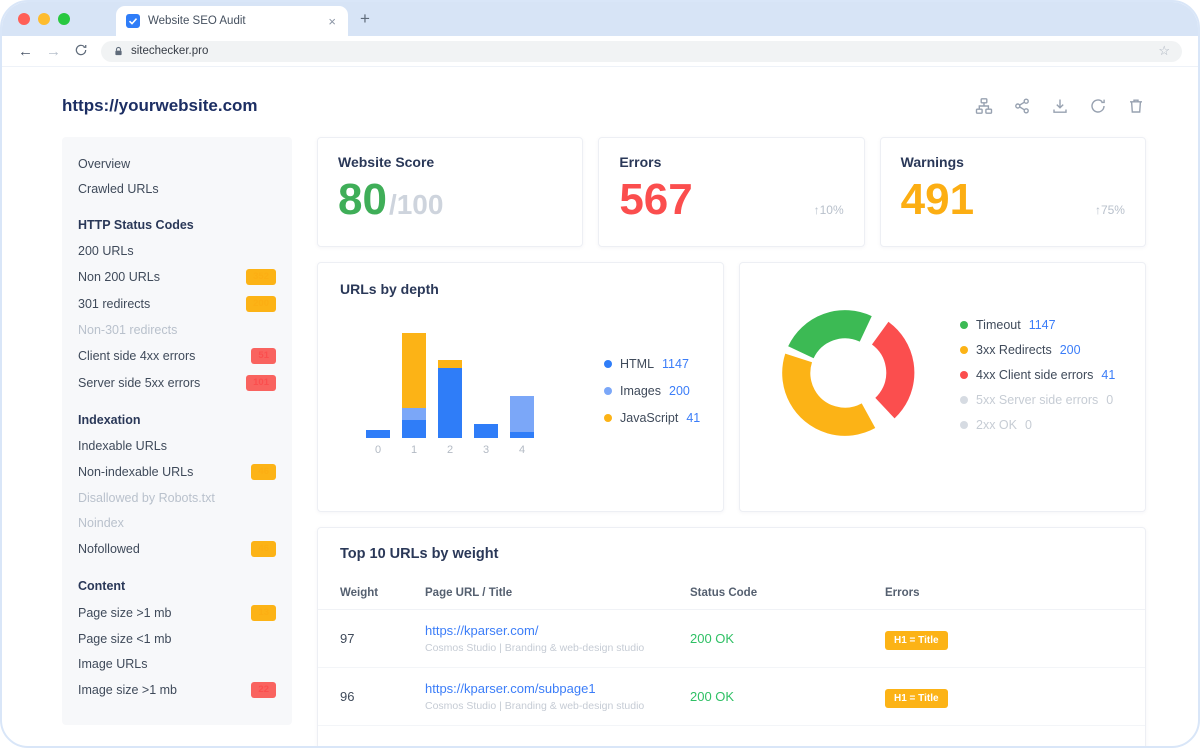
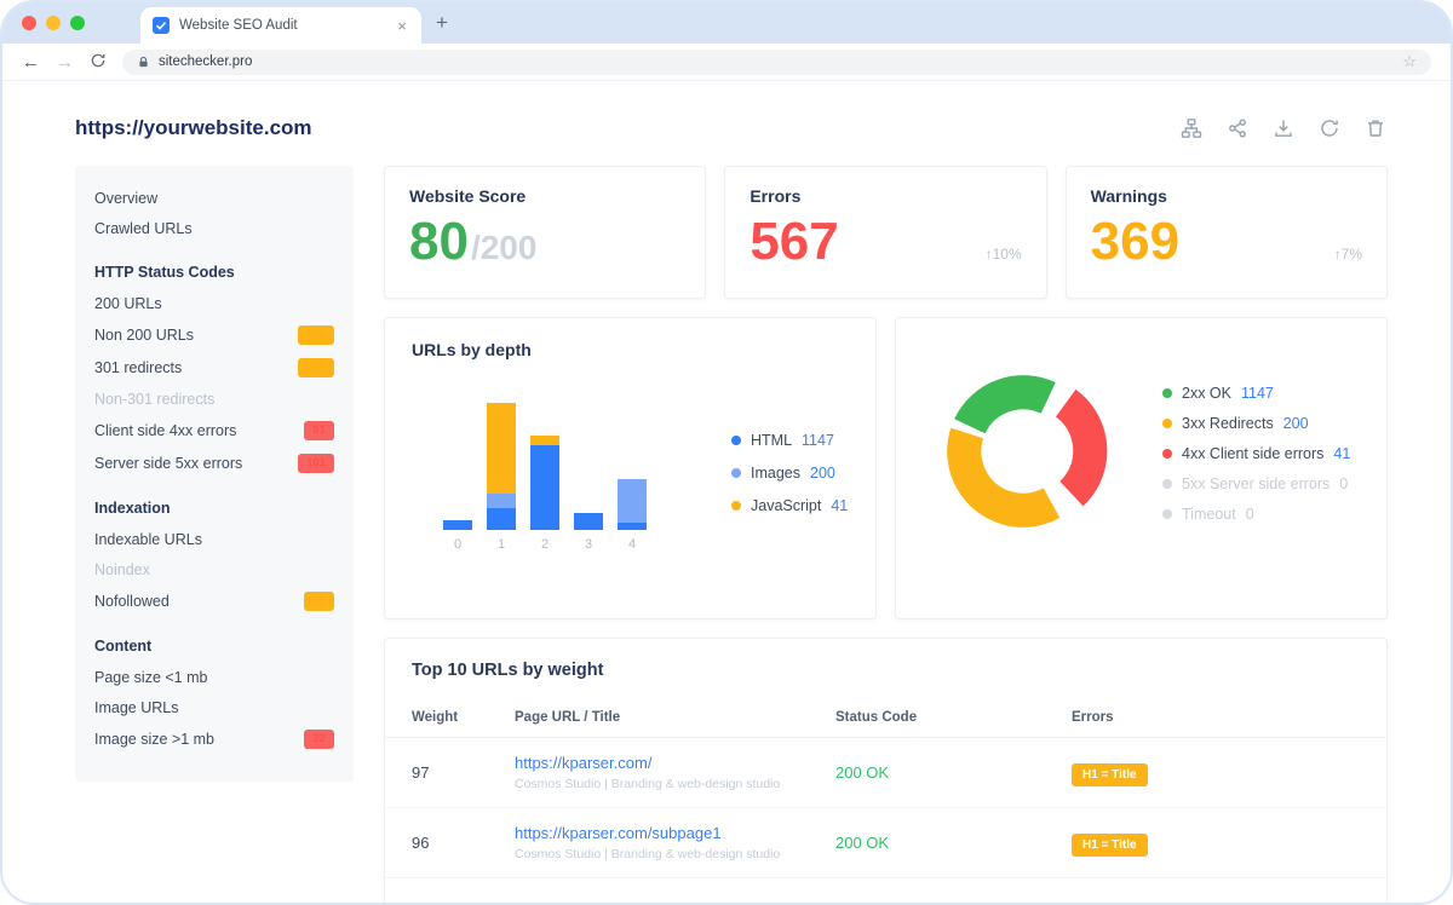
  Website SEO Audit
  ×
  +
  ←
  →
  sitechecker.pro
  ☆
  https://yourwebsite.com
  Overview
  Crawled URLs
  HTTP Status Codes
  200 URLs
  Non 200 URLs
  301 redirects
  Non-301 redirects
  Client side 4xx errors
  Server side 5xx errors
  Indexation
  Indexable URLs
- Non-indexable URLs
- Disallowed by Robots.txt
  Noindex
  Nofollowed
  Content
- Page size >1 mb
  Page size <1 mb
  Image URLs
  Image size >1 mb
  Website Score
  80
- /100
+ /200
  Errors
  567
  ↑10%
  Warnings
- 491
+ 369
- ↑75%
+ ↑7%
  URLs by depth
  0
  1
  2
  3
  4
  HTML
  1147
  Images
  200
  JavaScript
  41
- Timeout
+ 2xx OK
  1147
  3xx Redirects
  200
  4xx Client side errors
  41
  5xx Server side errors
  0
- 2xx OK
+ Timeout
  0
  Top 10 URLs by weight
  Weight
  Page URL / Title
  Status Code
  Errors
  97
  https://kparser.com/
  Cosmos Studio | Branding & web-design studio
  200 OK
  H1 = Title
  96
  https://kparser.com/subpage1
  Cosmos Studio | Branding & web-design studio
  200 OK
  H1 = Title
